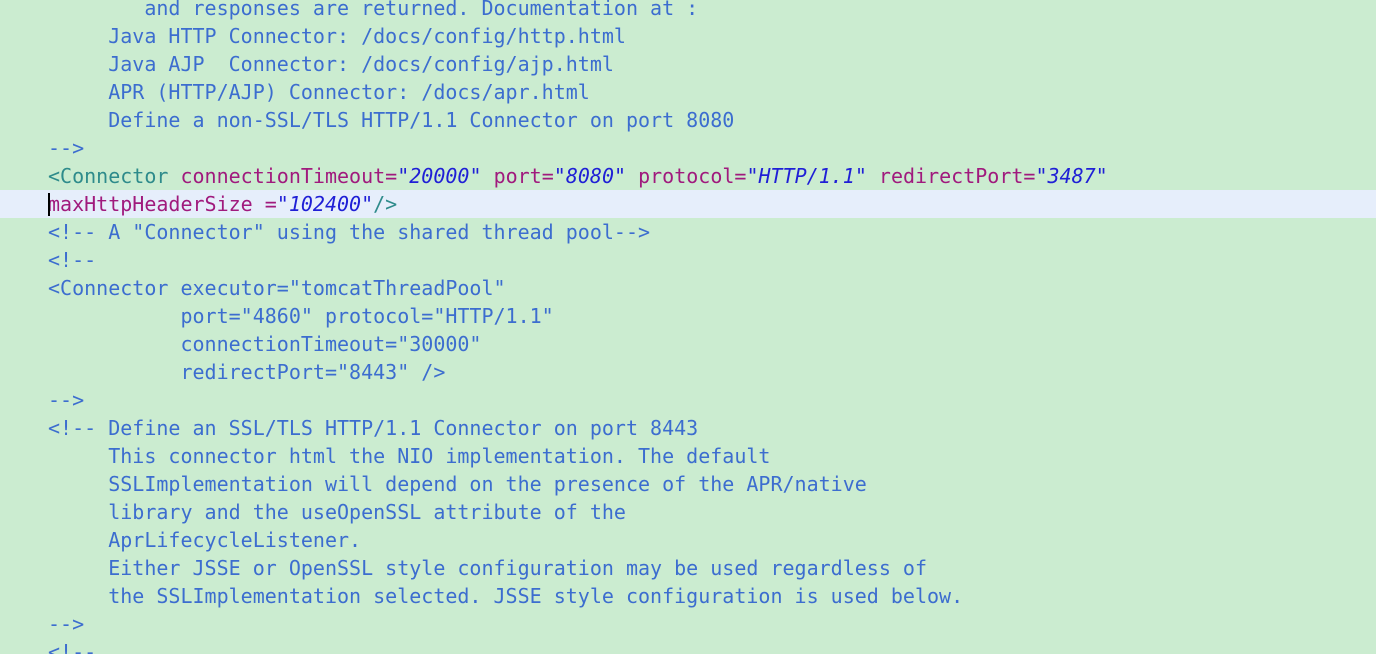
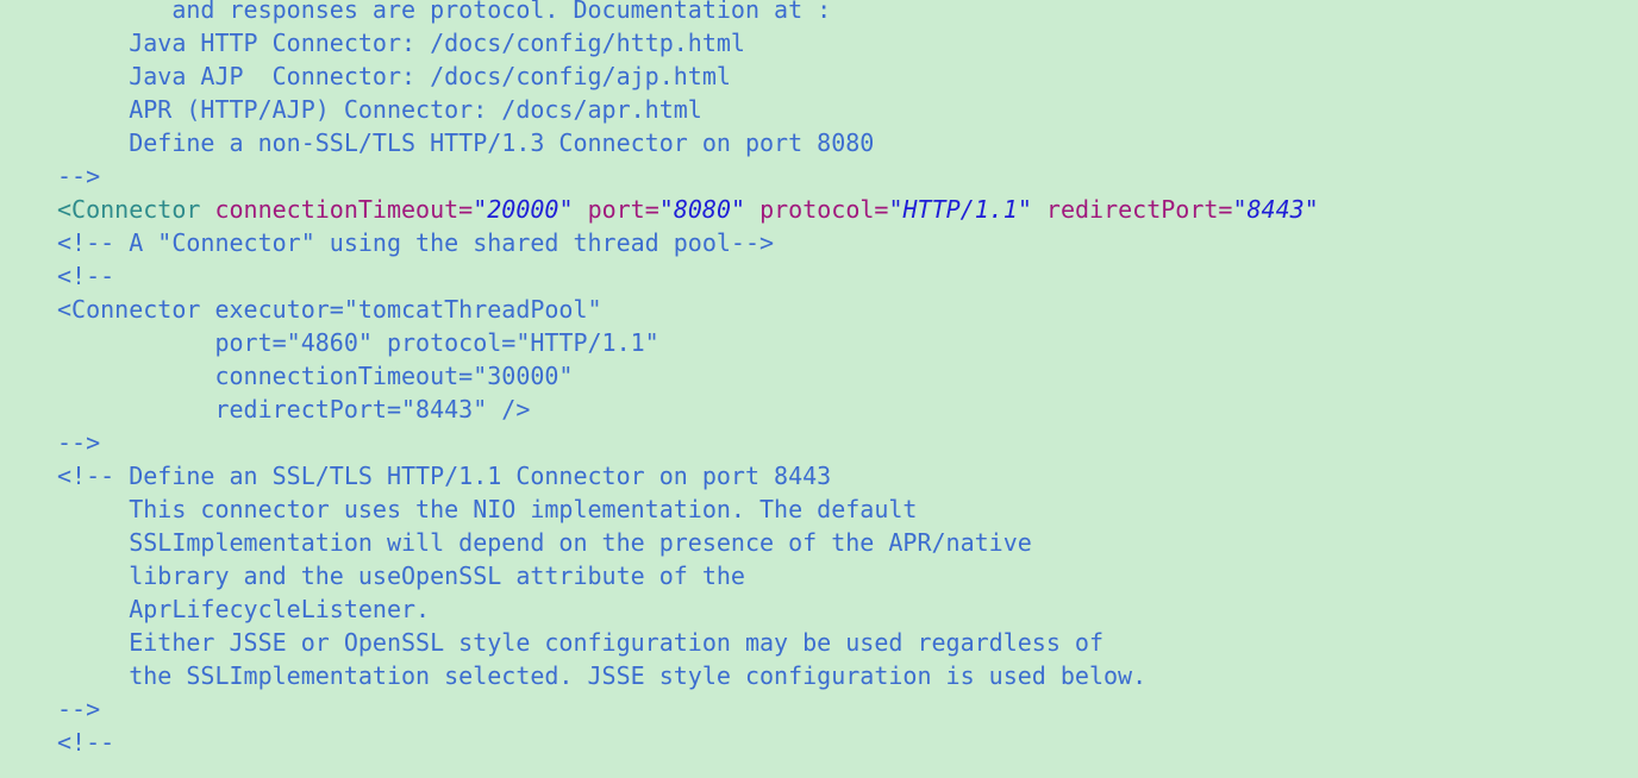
- and responses are returned. Documentation at :
+ and responses are protocol. Documentation at :
  Java HTTP Connector: /docs/config/http.html
  Java AJP Connector: /docs/config/ajp.html
  APR (HTTP/AJP) Connector: /docs/apr.html
- Define a non-SSL/TLS HTTP/1.1 Connector on port 8080
+ Define a non-SSL/TLS HTTP/1.3 Connector on port 8080
  -->
- <Connector connectionTimeout="20000" port="8080" protocol="HTTP/1.1" redirectPort="3487"
+ <Connector connectionTimeout="20000" port="8080" protocol="HTTP/1.1" redirectPort="8443"
- maxHttpHeaderSize ="102400"/>
  <!-- A "Connector" using the shared thread pool-->
  <!--
  <Connector executor="tomcatThreadPool"
  port="4860" protocol="HTTP/1.1"
  connectionTimeout="30000"
  redirectPort="8443" />
  -->
  <!-- Define an SSL/TLS HTTP/1.1 Connector on port 8443
- This connector html the NIO implementation. The default
+ This connector uses the NIO implementation. The default
  SSLImplementation will depend on the presence of the APR/native
  library and the useOpenSSL attribute of the
  AprLifecycleListener.
  Either JSSE or OpenSSL style configuration may be used regardless of
  the SSLImplementation selected. JSSE style configuration is used below.
  -->
  <!--
